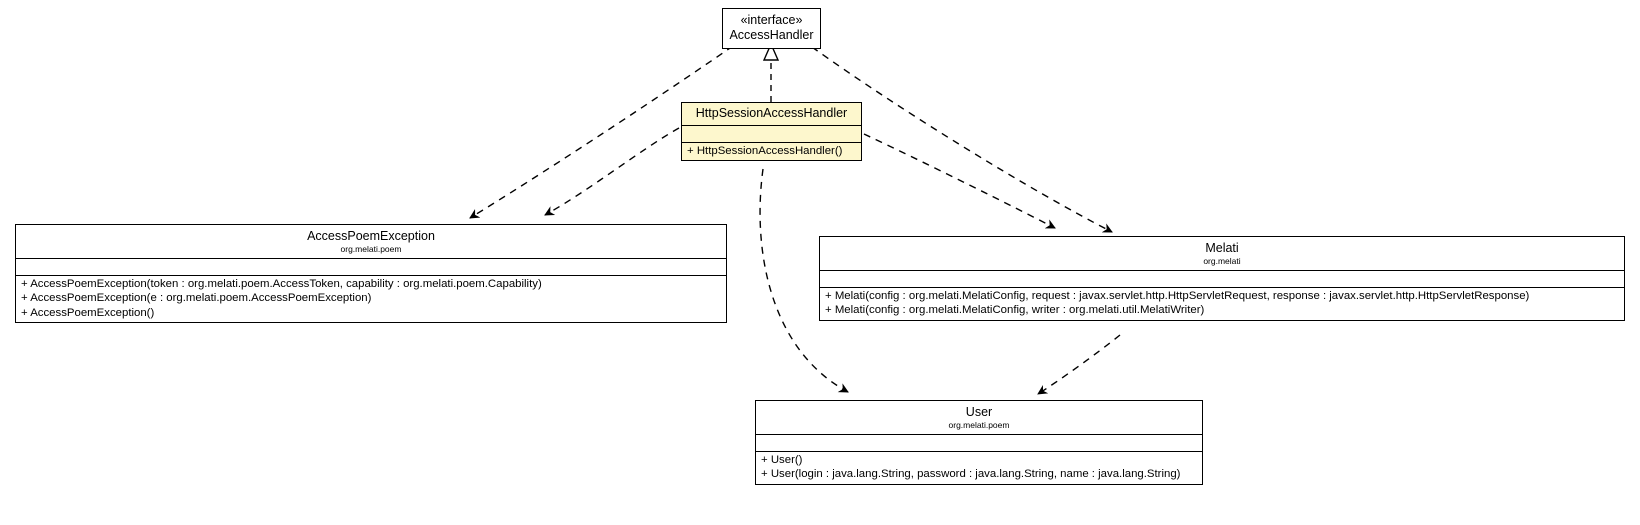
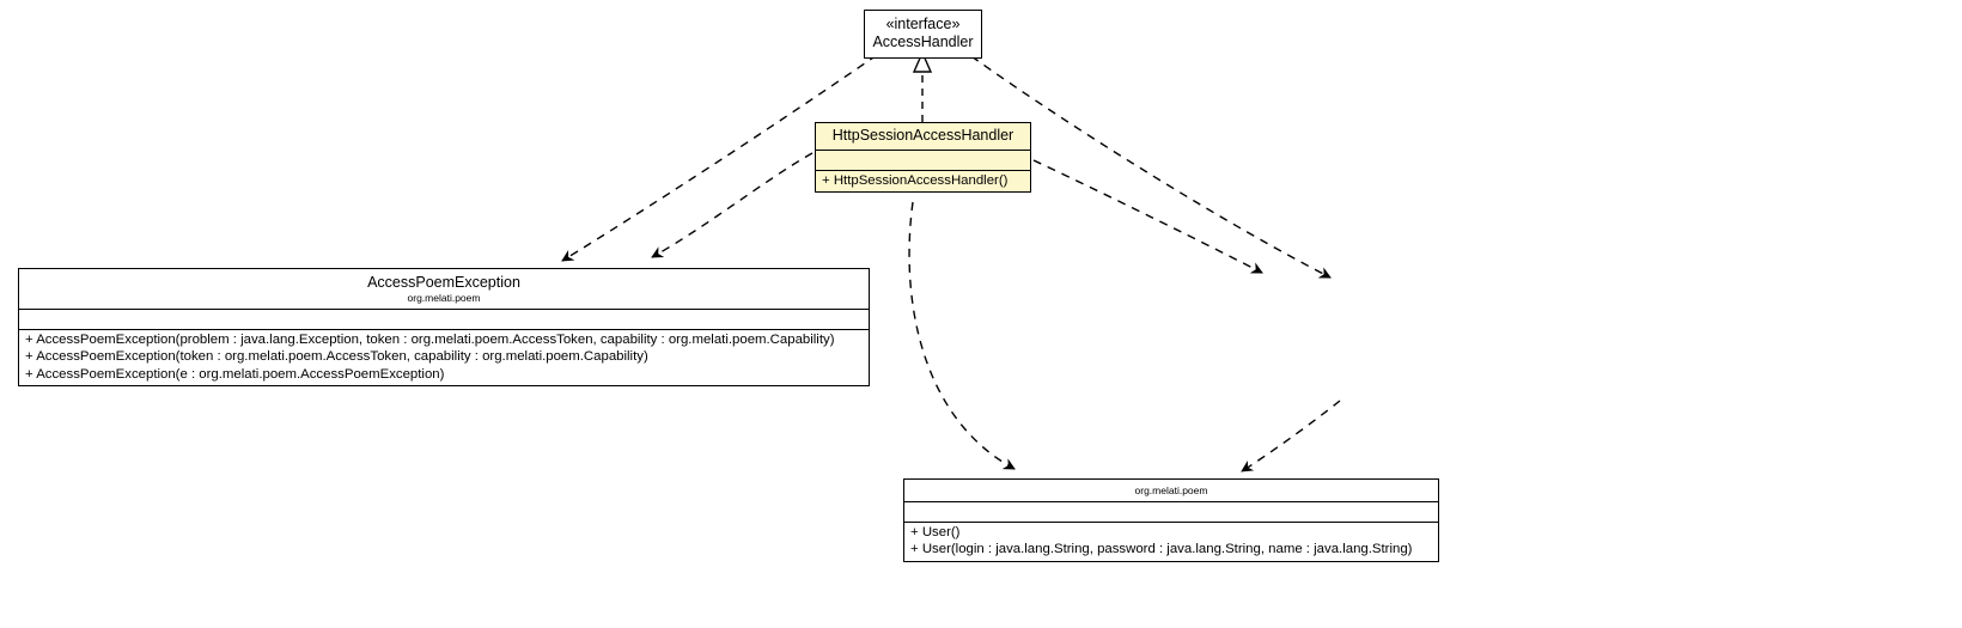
  «interface»
  AccessHandler
  HttpSessionAccessHandler
  + HttpSessionAccessHandler()
  AccessPoemException
  org.melati.poem
+ + AccessPoemException(problem : java.lang.Exception, token : org.melati.poem.AccessToken, capability : org.melati.poem.Capability)
  + AccessPoemException(token : org.melati.poem.AccessToken, capability : org.melati.poem.Capability)
  + AccessPoemException(e : org.melati.poem.AccessPoemException)
- + AccessPoemException()
- Melati
- org.melati
- + Melati(config : org.melati.MelatiConfig, request : javax.servlet.http.HttpServletRequest, response : javax.servlet.http.HttpServletResponse)
- + Melati(config : org.melati.MelatiConfig, writer : org.melati.util.MelatiWriter)
- User
  org.melati.poem
  + User()
  + User(login : java.lang.String, password : java.lang.String, name : java.lang.String)
